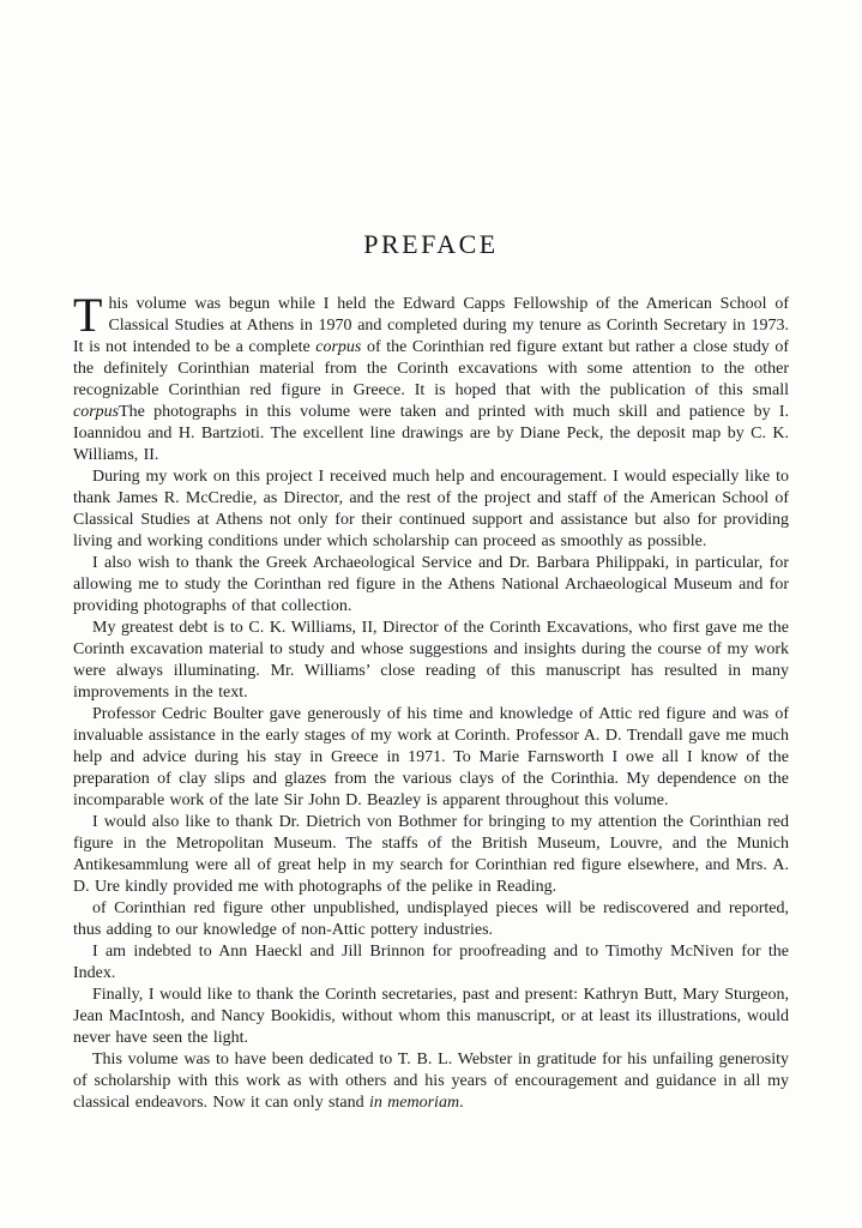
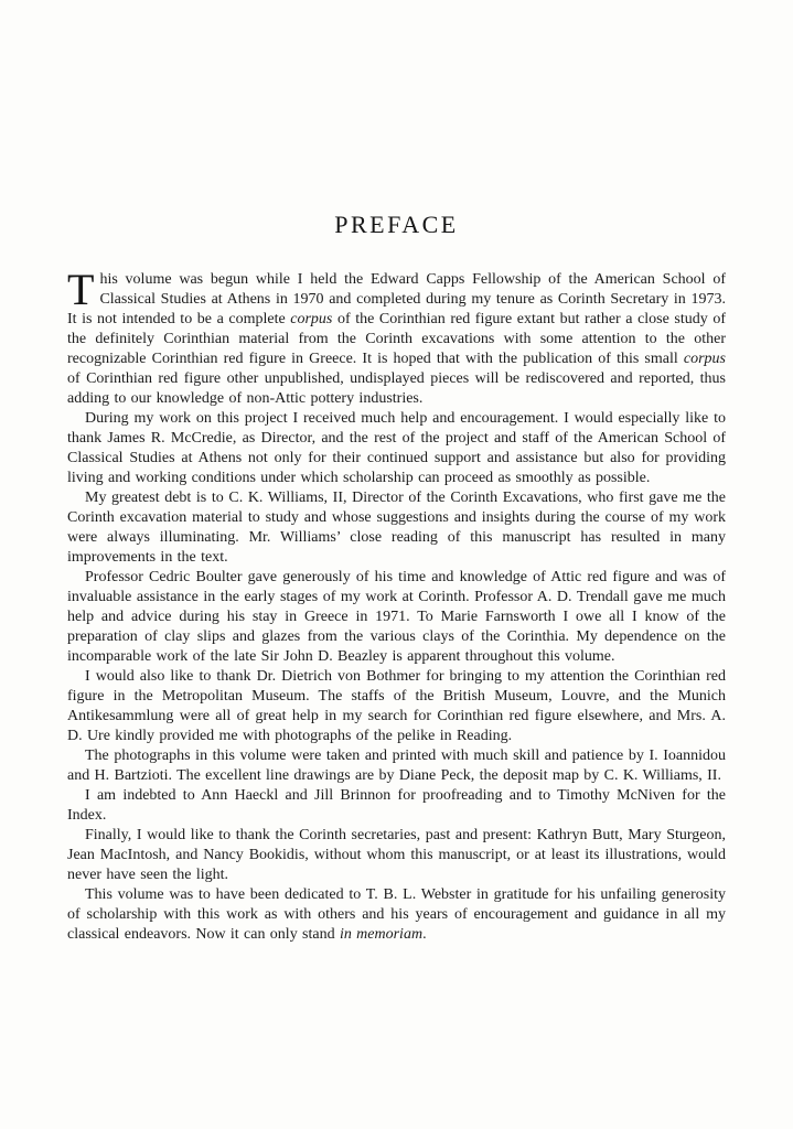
  PREFACE
  T
- his volume was begun while I held the Edward Capps Fellowship of the American School of Classical Studies at Athens in 1970 and completed during my tenure as Corinth Secretary in 1973. It is not intended to be a complete corpus of the Corinthian red figure extant but rather a close study of the definitely Corinthian material from the Corinth excavations with some attention to the other recognizable Corinthian red figure in Greece. It is hoped that with the publication of this small corpusThe photographs in this volume were taken and printed with much skill and patience by I. Ioannidou and H. Bartzioti. The excellent line drawings are by Diane Peck, the deposit map by C. K. Williams, II.
+ his volume was begun while I held the Edward Capps Fellowship of the American School of Classical Studies at Athens in 1970 and completed during my tenure as Corinth Secretary in 1973. It is not intended to be a complete corpus of the Corinthian red figure extant but rather a close study of the definitely Corinthian material from the Corinth excavations with some attention to the other recognizable Corinthian red figure in Greece. It is hoped that with the publication of this small corpus of Corinthian red figure other unpublished, undisplayed pieces will be rediscovered and reported, thus adding to our knowledge of non-Attic pottery industries.
  During my work on this project I received much help and encouragement. I would especially like to thank James R. McCredie, as Director, and the rest of the project and staff of the American School of Classical Studies at Athens not only for their continued support and assistance but also for providing living and working conditions under which scholarship can proceed as smoothly as possible.
- I also wish to thank the Greek Archaeological Service and Dr. Barbara Philippaki, in particular, for allowing me to study the Corinthan red figure in the Athens National Archaeological Museum and for providing photographs of that collection.
  My greatest debt is to C. K. Williams, II, Director of the Corinth Excavations, who first gave me the Corinth excavation material to study and whose suggestions and insights during the course of my work were always illuminating. Mr. Williams’ close reading of this manuscript has resulted in many improvements in the text.
  Professor Cedric Boulter gave generously of his time and knowledge of Attic red figure and was of invaluable assistance in the early stages of my work at Corinth. Professor A. D. Trendall gave me much help and advice during his stay in Greece in 1971. To Marie Farnsworth I owe all I know of the preparation of clay slips and glazes from the various clays of the Corinthia. My dependence on the incomparable work of the late Sir John D. Beazley is apparent throughout this volume.
  I would also like to thank Dr. Dietrich von Bothmer for bringing to my attention the Corinthian red figure in the Metropolitan Museum. The staffs of the British Museum, Louvre, and the Munich Antikesammlung were all of great help in my search for Corinthian red figure elsewhere, and Mrs. A. D. Ure kindly provided me with photographs of the pelike in Reading.
- of Corinthian red figure other unpublished, undisplayed pieces will be rediscovered and reported, thus adding to our knowledge of non-Attic pottery industries.
+ The photographs in this volume were taken and printed with much skill and patience by I. Ioannidou and H. Bartzioti. The excellent line drawings are by Diane Peck, the deposit map by C. K. Williams, II.
  I am indebted to Ann Haeckl and Jill Brinnon for proofreading and to Timothy McNiven for the Index.
  Finally, I would like to thank the Corinth secretaries, past and present: Kathryn Butt, Mary Sturgeon, Jean MacIntosh, and Nancy Bookidis, without whom this manuscript, or at least its illustrations, would never have seen the light.
  This volume was to have been dedicated to T. B. L. Webster in gratitude for his unfailing generosity of scholarship with this work as with others and his years of encouragement and guidance in all my classical endeavors. Now it can only stand in memoriam.
